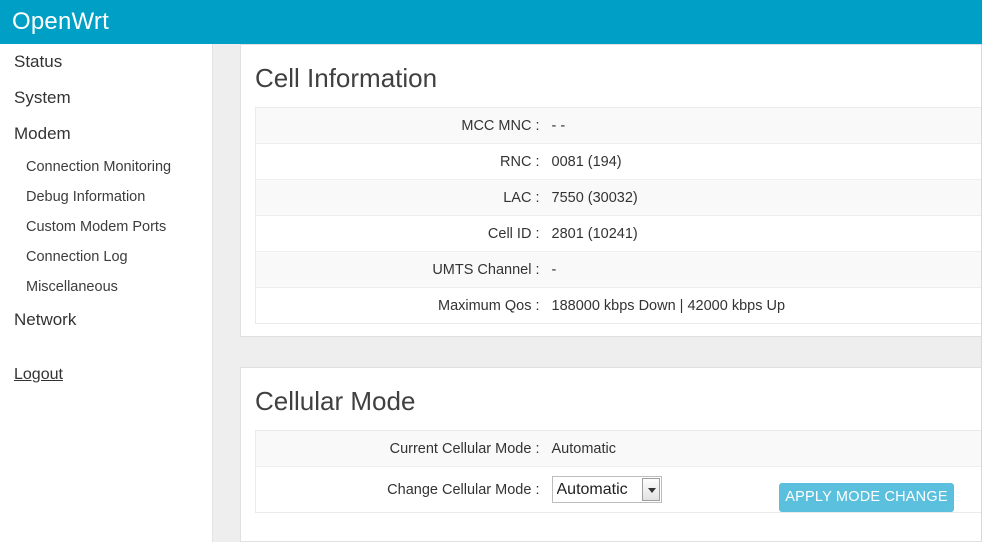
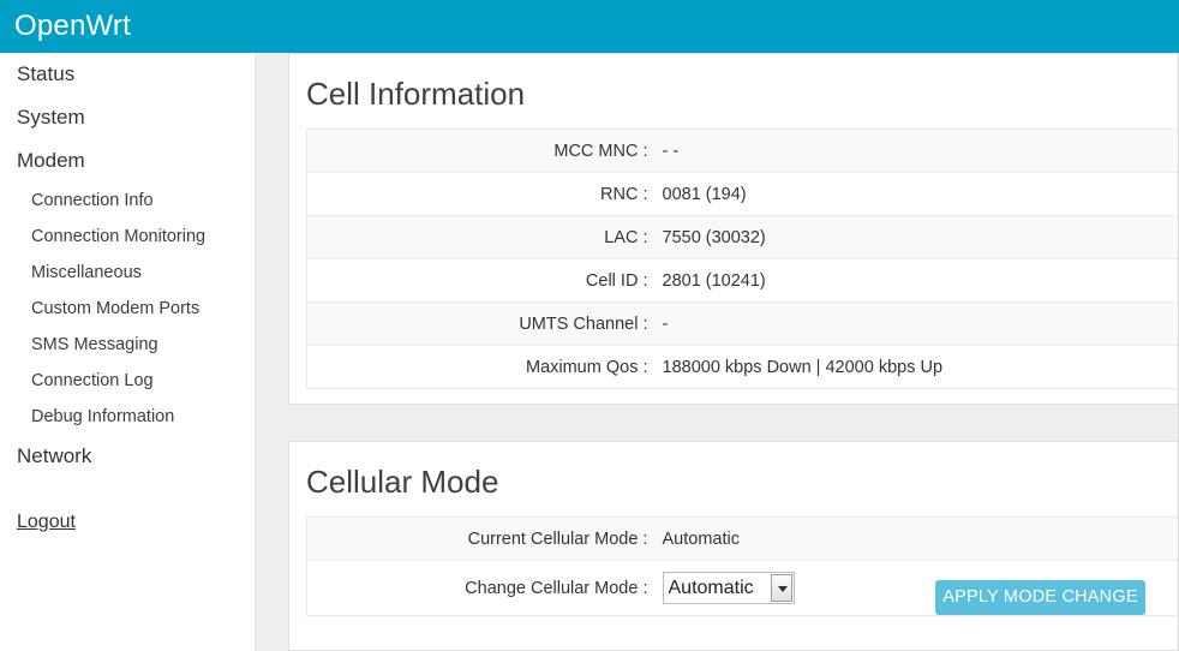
  OpenWrt
  Status
  System
  Modem
+ Connection Info
  Connection Monitoring
- Debug Information
+ Miscellaneous
  Custom Modem Ports
+ SMS Messaging
  Connection Log
- Miscellaneous
+ Debug Information
  Network
  Logout
  Cell Information
  MCC MNC :	- -
  RNC :	0081 (194)
  LAC :	7550 (30032)
  Cell ID :	2801 (10241)
  UMTS Channel :	-
  Maximum Qos :	188000 kbps Down | 42000 kbps Up
  Cellular Mode
  Current Cellular Mode :	Automatic
  Change Cellular Mode :	Automatic
  APPLY MODE CHANGE
